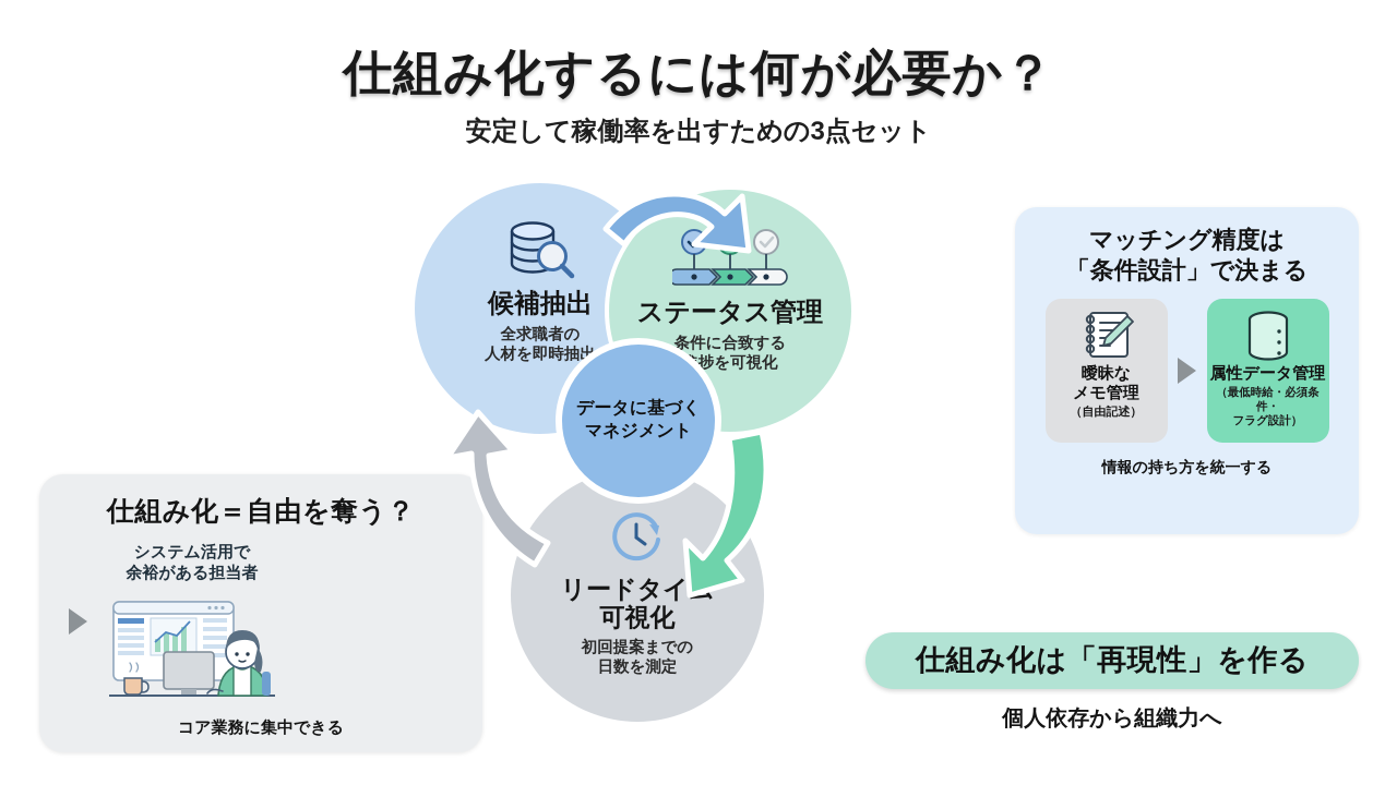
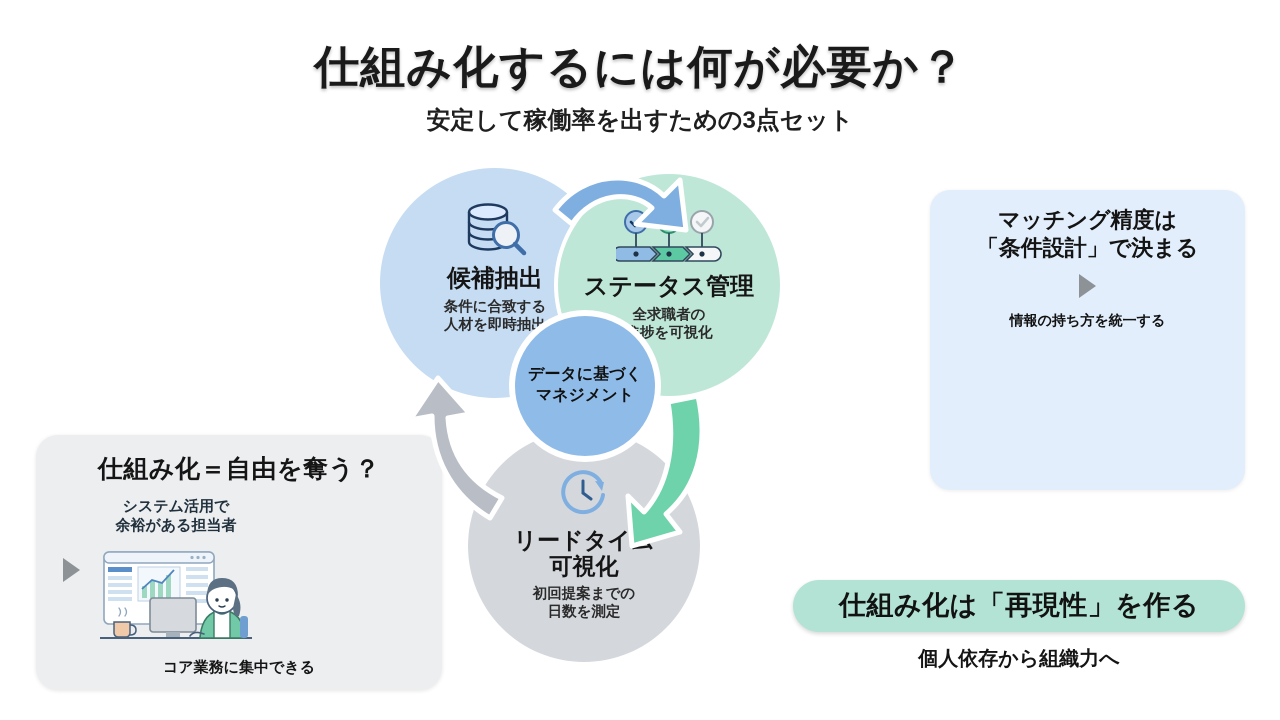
  仕組み化するには何が必要か？
  安定して稼働率を出すための3点セット
  候補抽出
- 全求職者の
+ 条件に合致する
  人材を即時抽出
  ステータス管理
- 条件に合致する
+ 全求職者の
  進捗を可視化
  リードタイ
  可視化
  初回提案までの
  日数を測定
  データに基づく
  マネジメント
  仕組み化＝自由を奪う？
  システム活用で
  余裕がある担当者
  コア業務に集中できる
  マッチング精度は
  「条件設計」で決まる
- 曖昧な
- メモ管理
- （自由記述）
- 属性データ管理
- （最低時給・必須条件・
- フラグ設計）
  情報の持ち方を統一する
  仕組み化は「再現性」を作る
  個人依存から組織力へ
